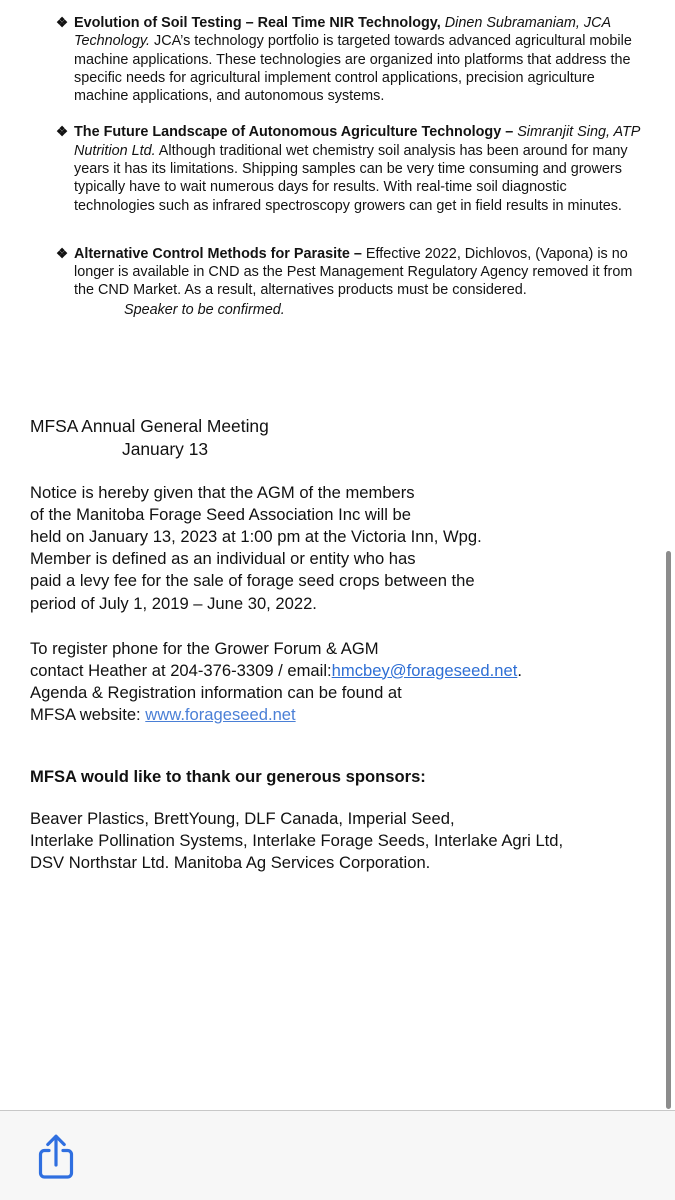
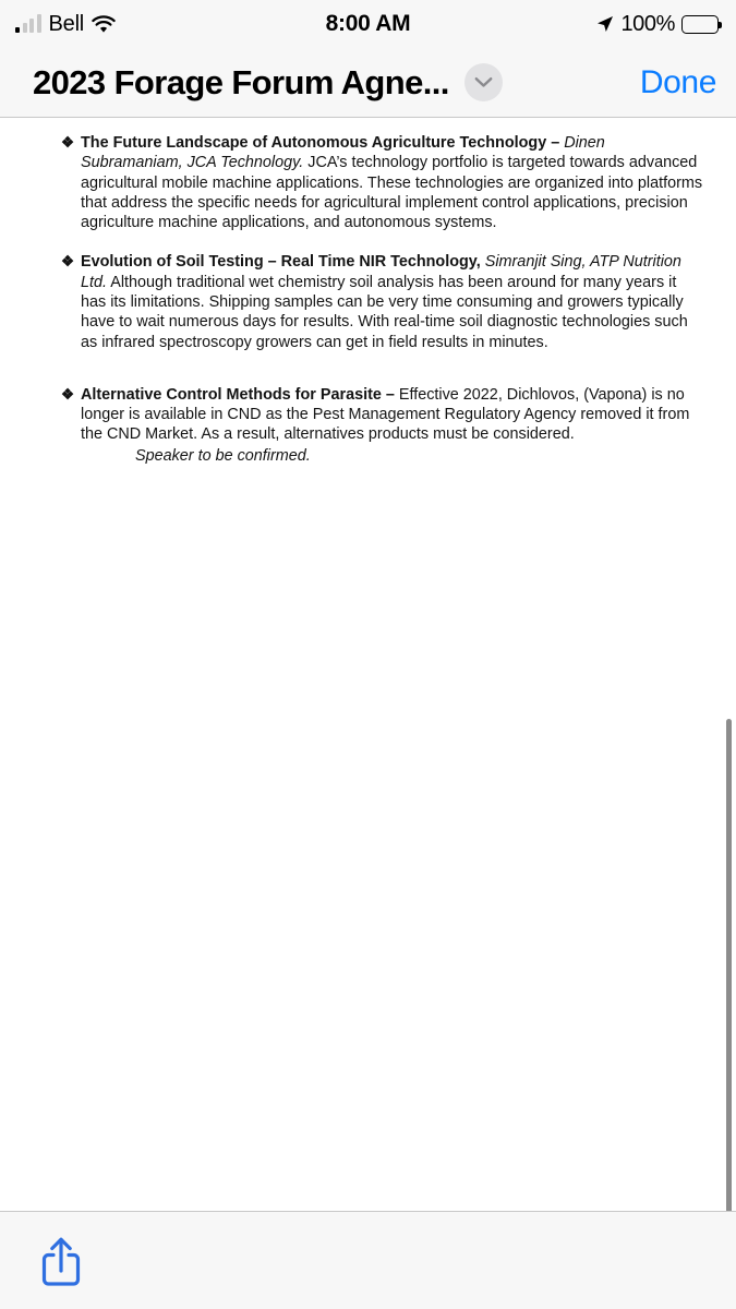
+ Bell
+ 8:00 AM
+ 100%
+ 2023 Forage Forum Agne...
+ Done
  ❖
- Evolution of Soil Testing – Real Time NIR Technology, Dinen Subramaniam, JCA Technology. JCA’s technology portfolio is targeted towards advanced agricultural mobile machine applications. These technologies are organized into platforms that address the specific needs for agricultural implement control applications, precision agriculture machine applications, and autonomous systems.
+ The Future Landscape of Autonomous Agriculture Technology – Dinen Subramaniam, JCA Technology. JCA’s technology portfolio is targeted towards advanced agricultural mobile machine applications. These technologies are organized into platforms that address the specific needs for agricultural implement control applications, precision agriculture machine applications, and autonomous systems.
  ❖
- The Future Landscape of Autonomous Agriculture Technology – Simranjit Sing, ATP Nutrition Ltd. Although traditional wet chemistry soil analysis has been around for many years it has its limitations. Shipping samples can be very time consuming and growers typically have to wait numerous days for results. With real-time soil diagnostic technologies such as infrared spectroscopy growers can get in field results in minutes.
+ Evolution of Soil Testing – Real Time NIR Technology, Simranjit Sing, ATP Nutrition Ltd. Although traditional wet chemistry soil analysis has been around for many years it has its limitations. Shipping samples can be very time consuming and growers typically have to wait numerous days for results. With real-time soil diagnostic technologies such as infrared spectroscopy growers can get in field results in minutes.
  ❖
  Alternative Control Methods for Parasite – Effective 2022, Dichlovos, (Vapona) is no longer is available in CND as the Pest Management Regulatory Agency removed it from the CND Market. As a result, alternatives products must be considered.
  Speaker to be confirmed.
- MFSA Annual General Meeting
- January 13
- Notice is hereby given that the AGM of the members
- of the Manitoba Forage Seed Association Inc will be
- held on January 13, 2023 at 1:00 pm at the Victoria Inn, Wpg.
- Member is defined as an individual or entity who has
- paid a levy fee for the sale of forage seed crops between the
- period of July 1, 2019 – June 30, 2022.
- To register phone for the Grower Forum & AGM
- contact Heather at 204-376-3309 / email:hmcbey@forageseed.net.
- Agenda & Registration information can be found at
- MFSA website: www.forageseed.net
- MFSA would like to thank our generous sponsors:
- Beaver Plastics, BrettYoung, DLF Canada, Imperial Seed,
- Interlake Pollination Systems, Interlake Forage Seeds, Interlake Agri Ltd,
- DSV Northstar Ltd. Manitoba Ag Services Corporation.
